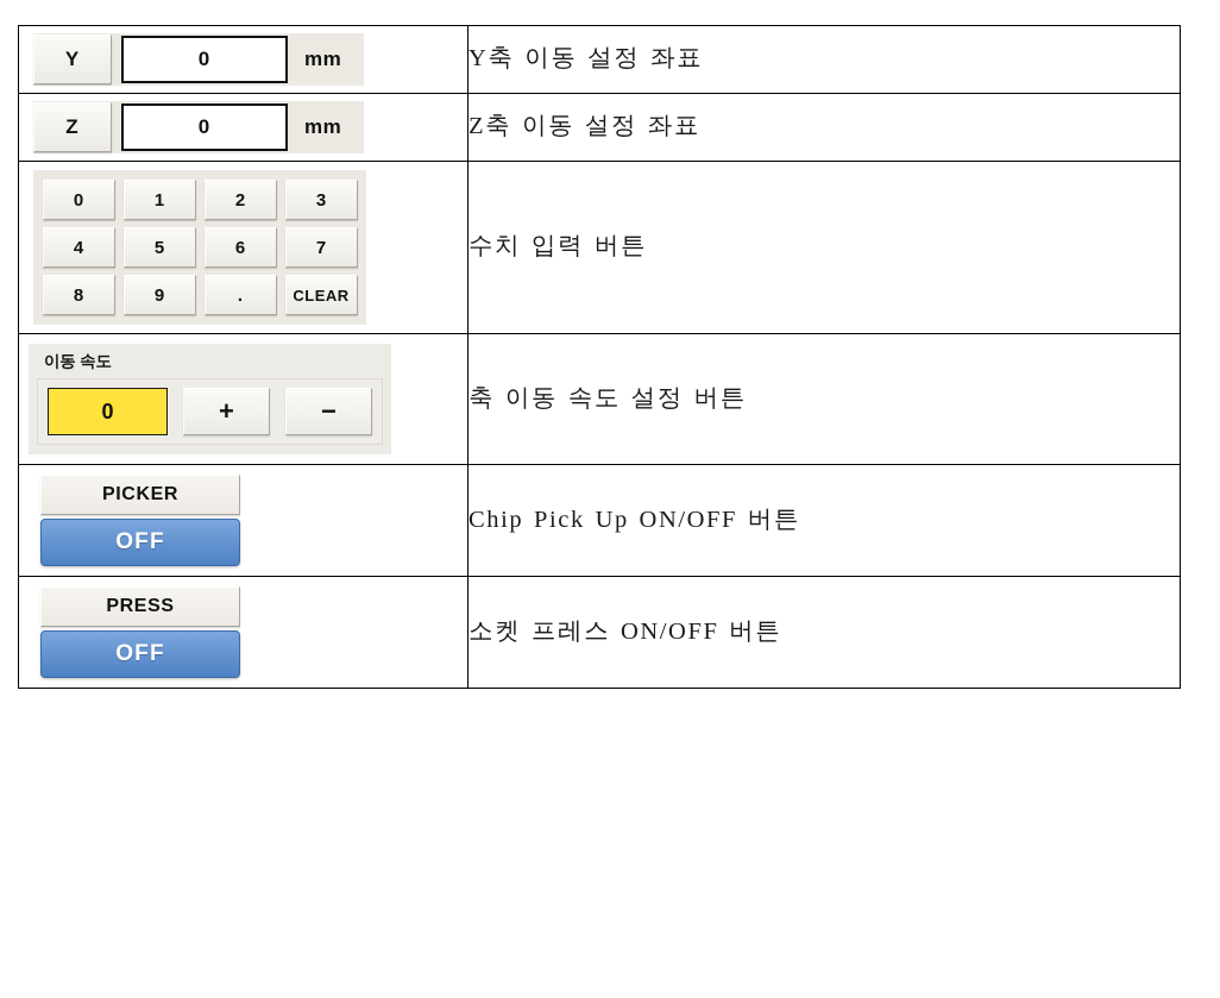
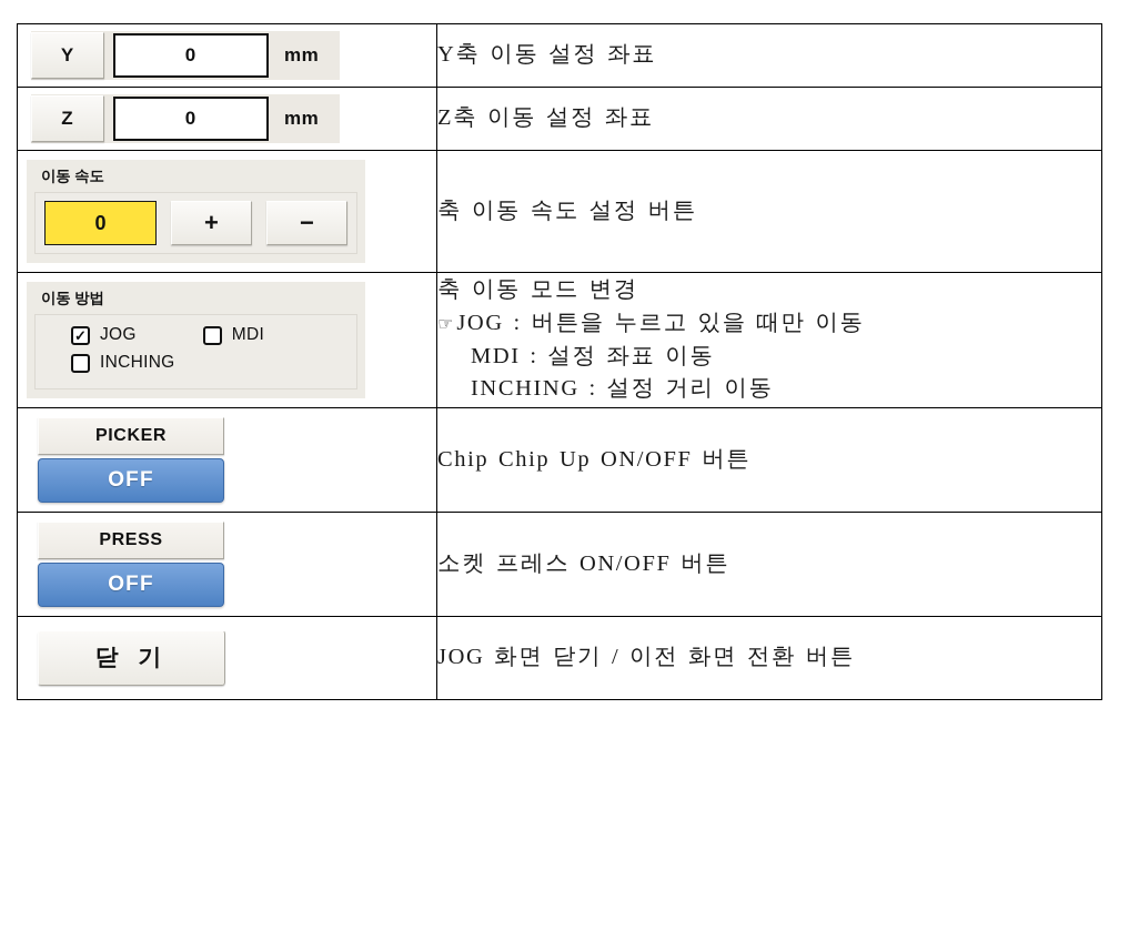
  Y 0 mm	Y축 이동 설정 좌표
  Z 0 mm	Z축 이동 설정 좌표
- 0 1 2 3 4 5 6 7 8 9 . CLEAR	수치 입력 버튼
  이동 속도 0 + −	축 이동 속도 설정 버튼
+ 이동 방법 ✓ JOG MDI INCHING	축 이동 모드 변경 ☞ JOG : 버튼을 누르고 있을 때만 이동 MDI : 설정 좌표 이동 INCHING : 설정 거리 이동
- PICKER OFF	Chip Pick Up ON/OFF 버튼
+ PICKER OFF	Chip Chip Up ON/OFF 버튼
  PRESS OFF	소켓 프레스 ON/OFF 버튼
+ 닫 기	JOG 화면 닫기 / 이전 화면 전환 버튼
